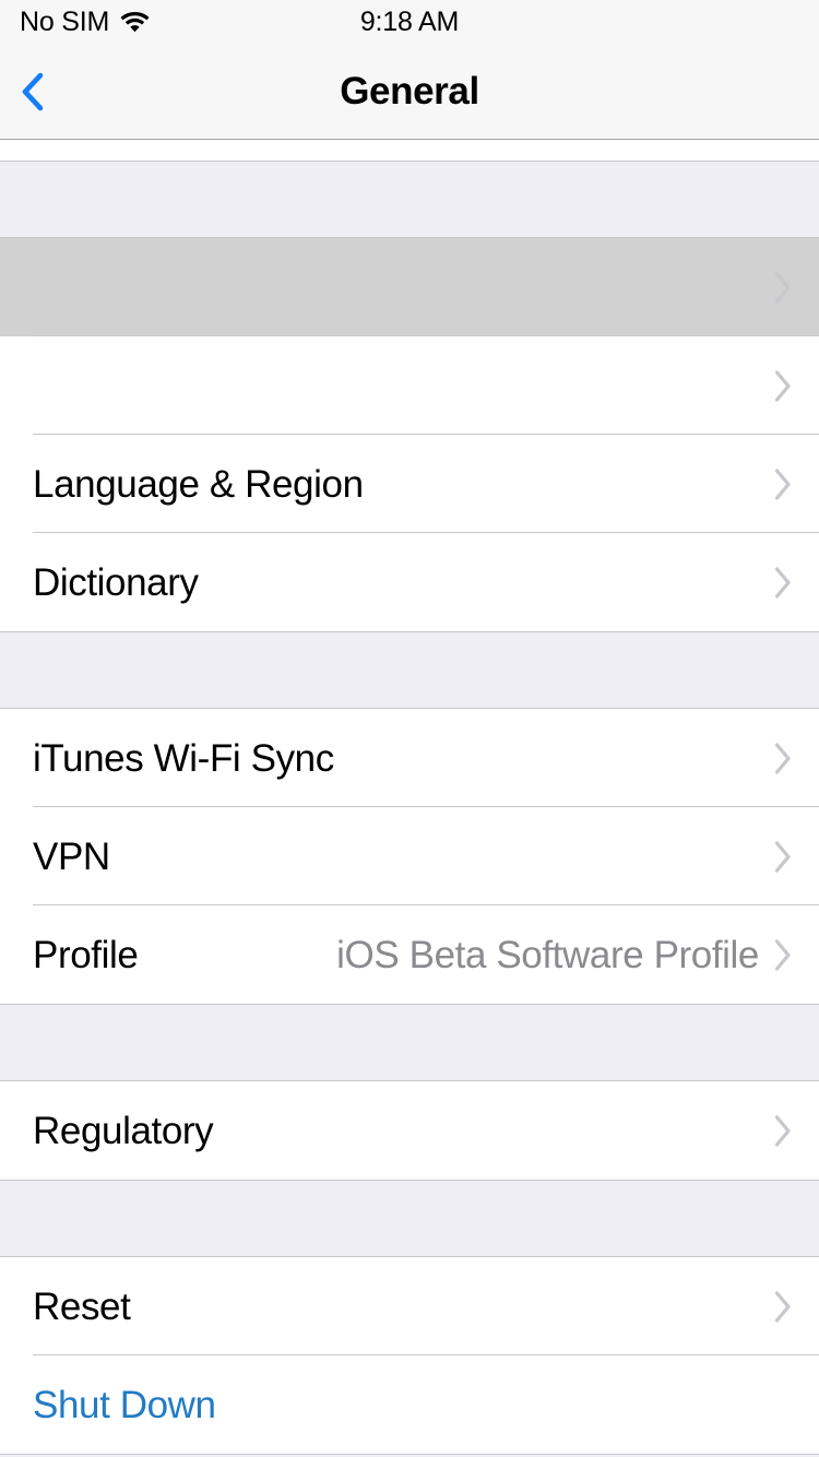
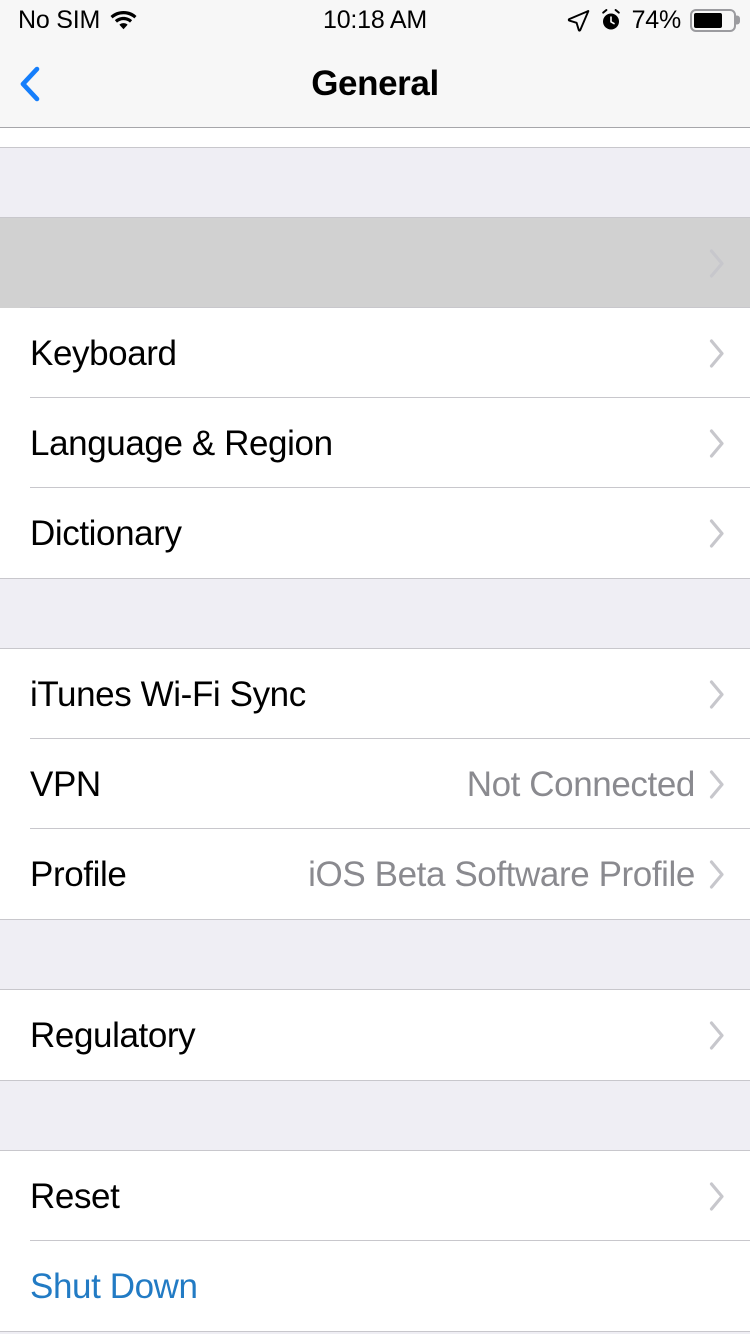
  No SIM
- 9:18 AM
+ 10:18 AM
+ 74%
  General
+ Keyboard
  Language & Region
  Dictionary
  iTunes Wi-Fi Sync
  VPN
+ Not Connected
  Profile
  iOS Beta Software Profile
  Regulatory
  Reset
  Shut Down
